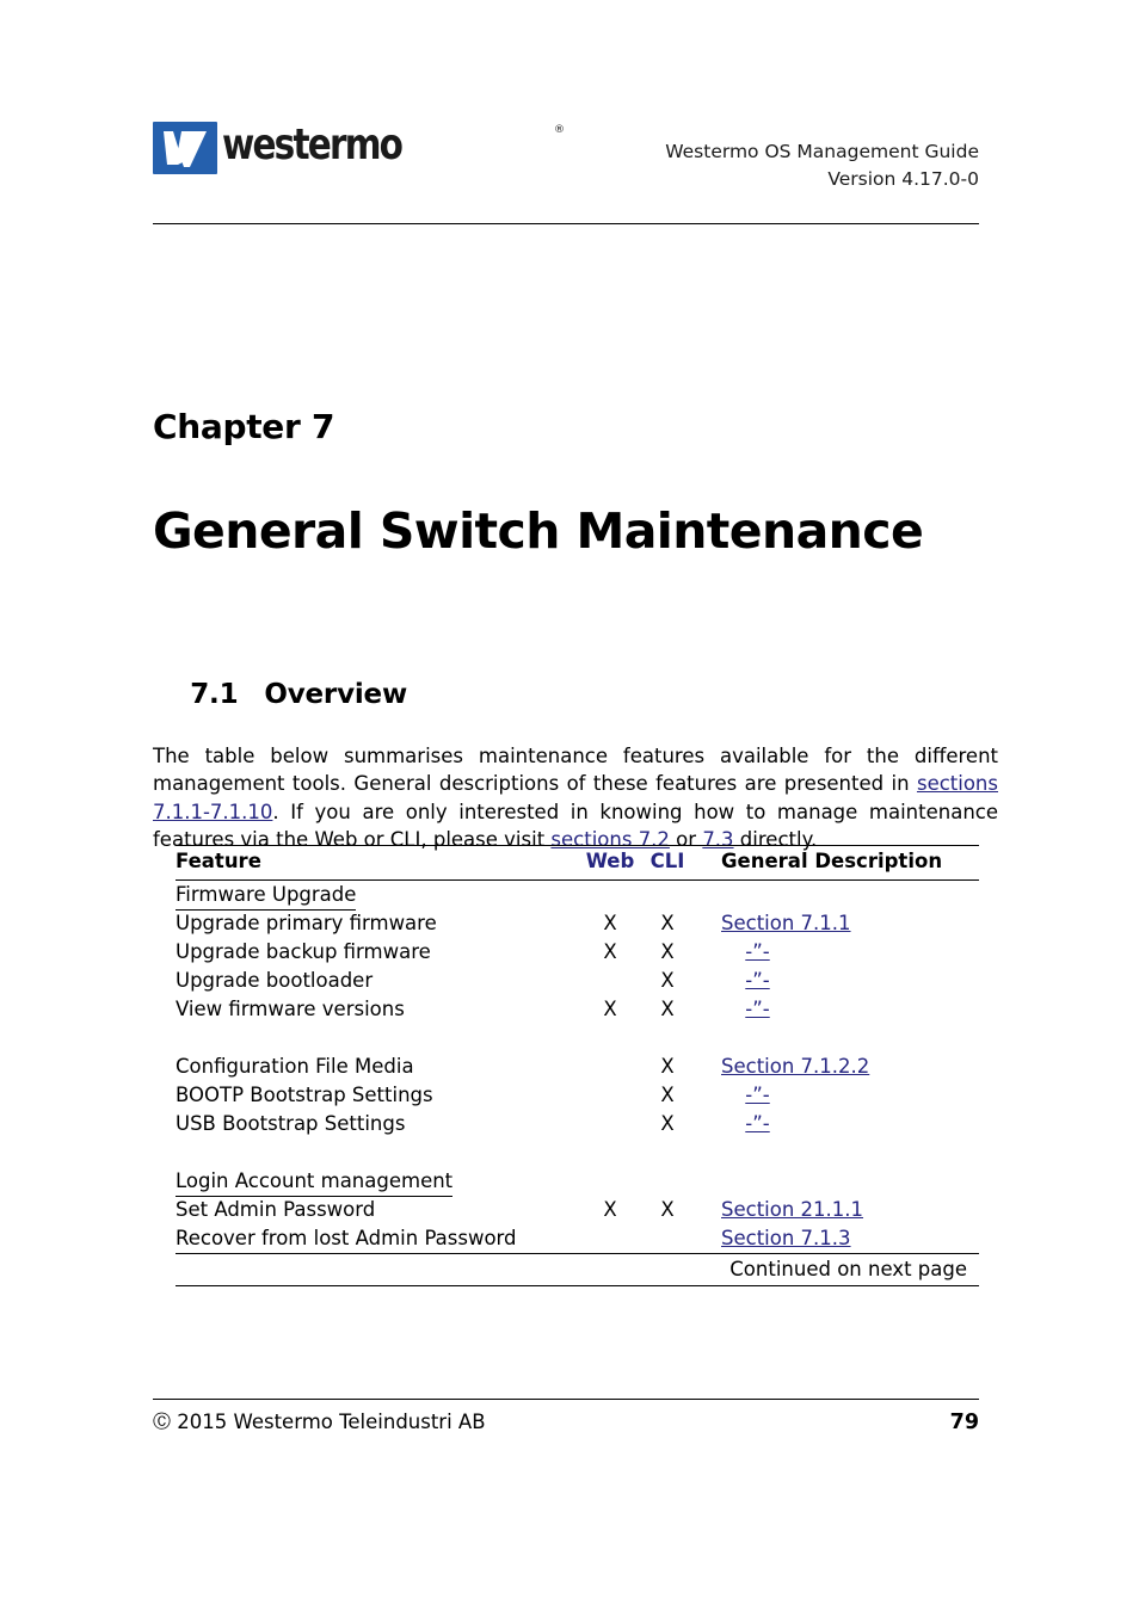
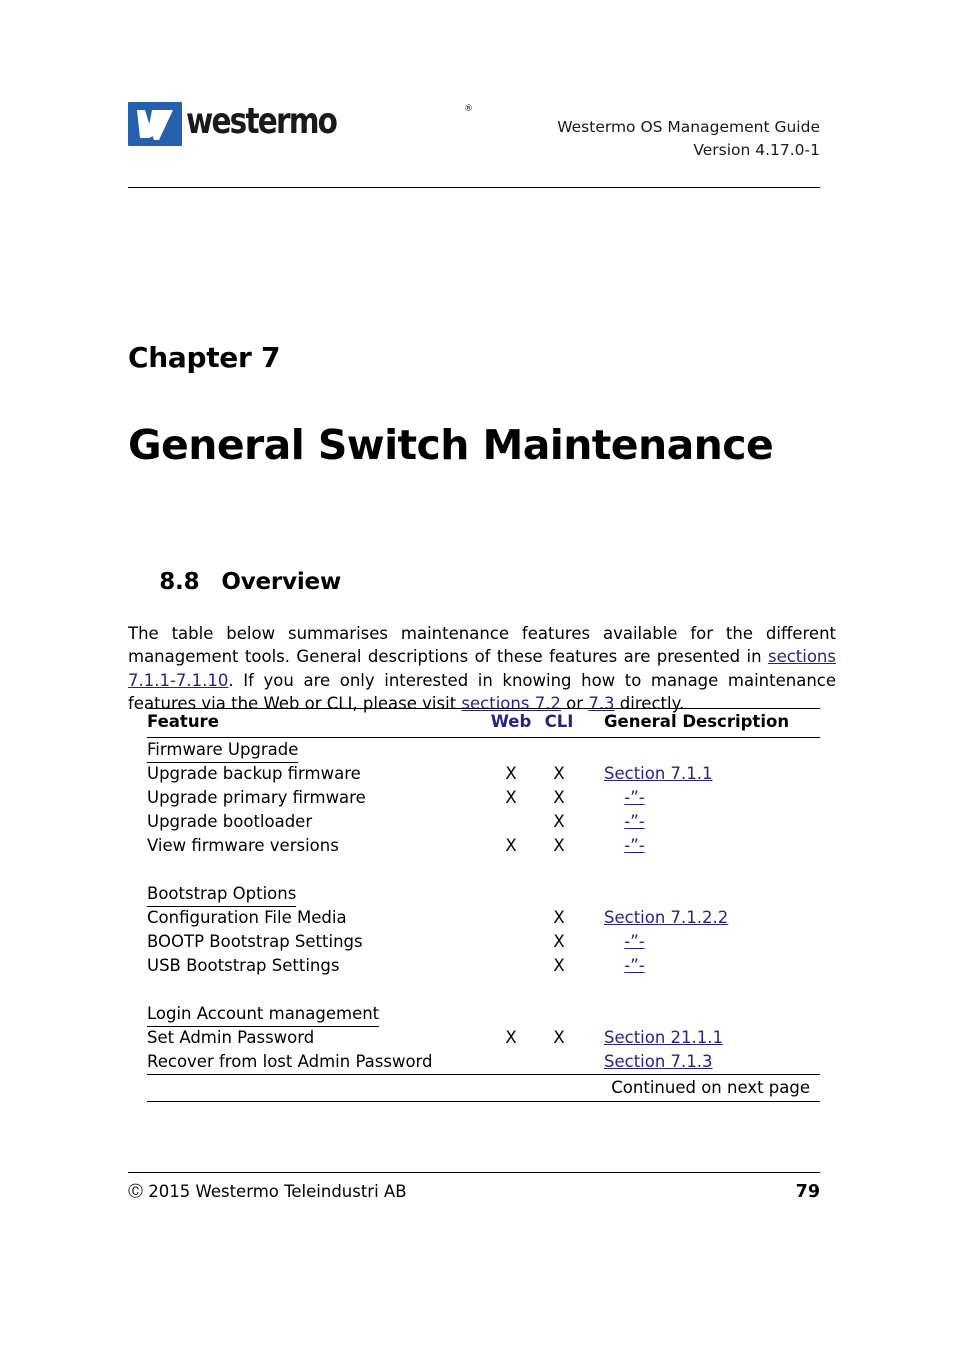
  westermo
  ®
  Westermo OS Management Guide
- Version 4.17.0-0
+ Version 4.17.0-1
  Chapter 7
  General Switch Maintenance
- 7.1 Overview
+ 8.8 Overview
  The table below summarises maintenance features available for the different management tools. General descriptions of these features are presented in sections 7.1.1-7.1.10. If you are only interested in knowing how to manage maintenance features via the Web or CLI, please visit sections 7.2 or 7.3 directly.
  Feature
  Web
  CLI
  General Description
  Firmware Upgrade
- Upgrade primary firmware
+ Upgrade backup firmware
  X
  X
  Section 7.1.1
- Upgrade backup firmware
+ Upgrade primary firmware
  X
  X
  -”-
  Upgrade bootloader
  X
  -”-
  View firmware versions
  X
  X
  -”-
+ Bootstrap Options
  Configuration File Media
  X
  Section 7.1.2.2
  BOOTP Bootstrap Settings
  X
  -”-
  USB Bootstrap Settings
  X
  -”-
  Login Account management
  Set Admin Password
  X
  X
  Section 21.1.1
  Recover from lost Admin Password
  Section 7.1.3
  Continued on next page
  Ⓒ 2015 Westermo Teleindustri AB
  79
